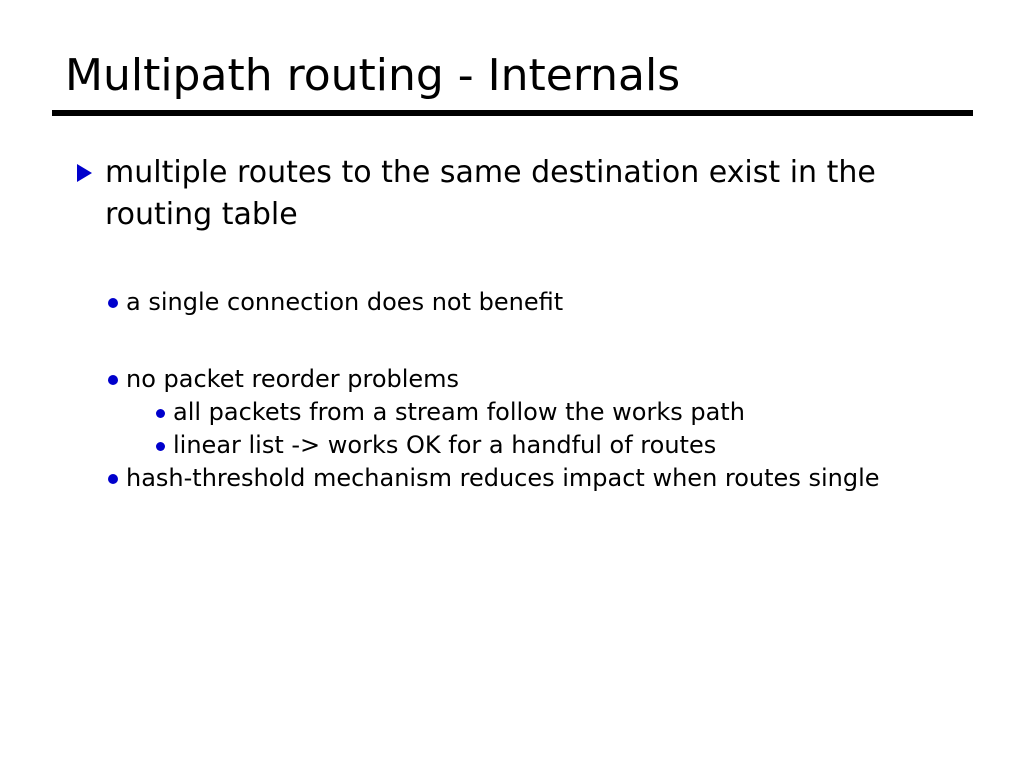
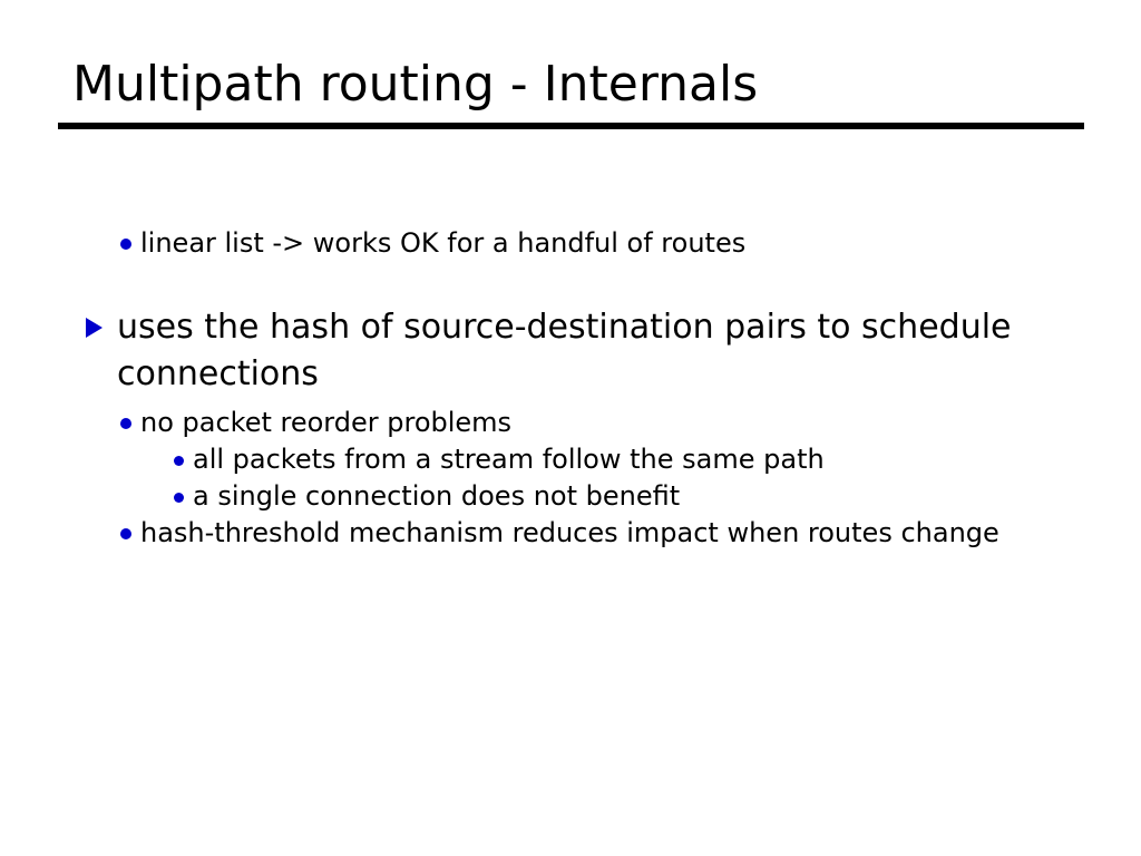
  Multipath routing - Internals
- multiple routes to the same destination exist in the routing table
- a single connection does not benefit
+ linear list -> works OK for a handful of routes
+ uses the hash of source-destination pairs to schedule connections
  no packet reorder problems
- all packets from a stream follow the works path
+ all packets from a stream follow the same path
- linear list -> works OK for a handful of routes
+ a single connection does not benefit
- hash-threshold mechanism reduces impact when routes single
+ hash-threshold mechanism reduces impact when routes change
